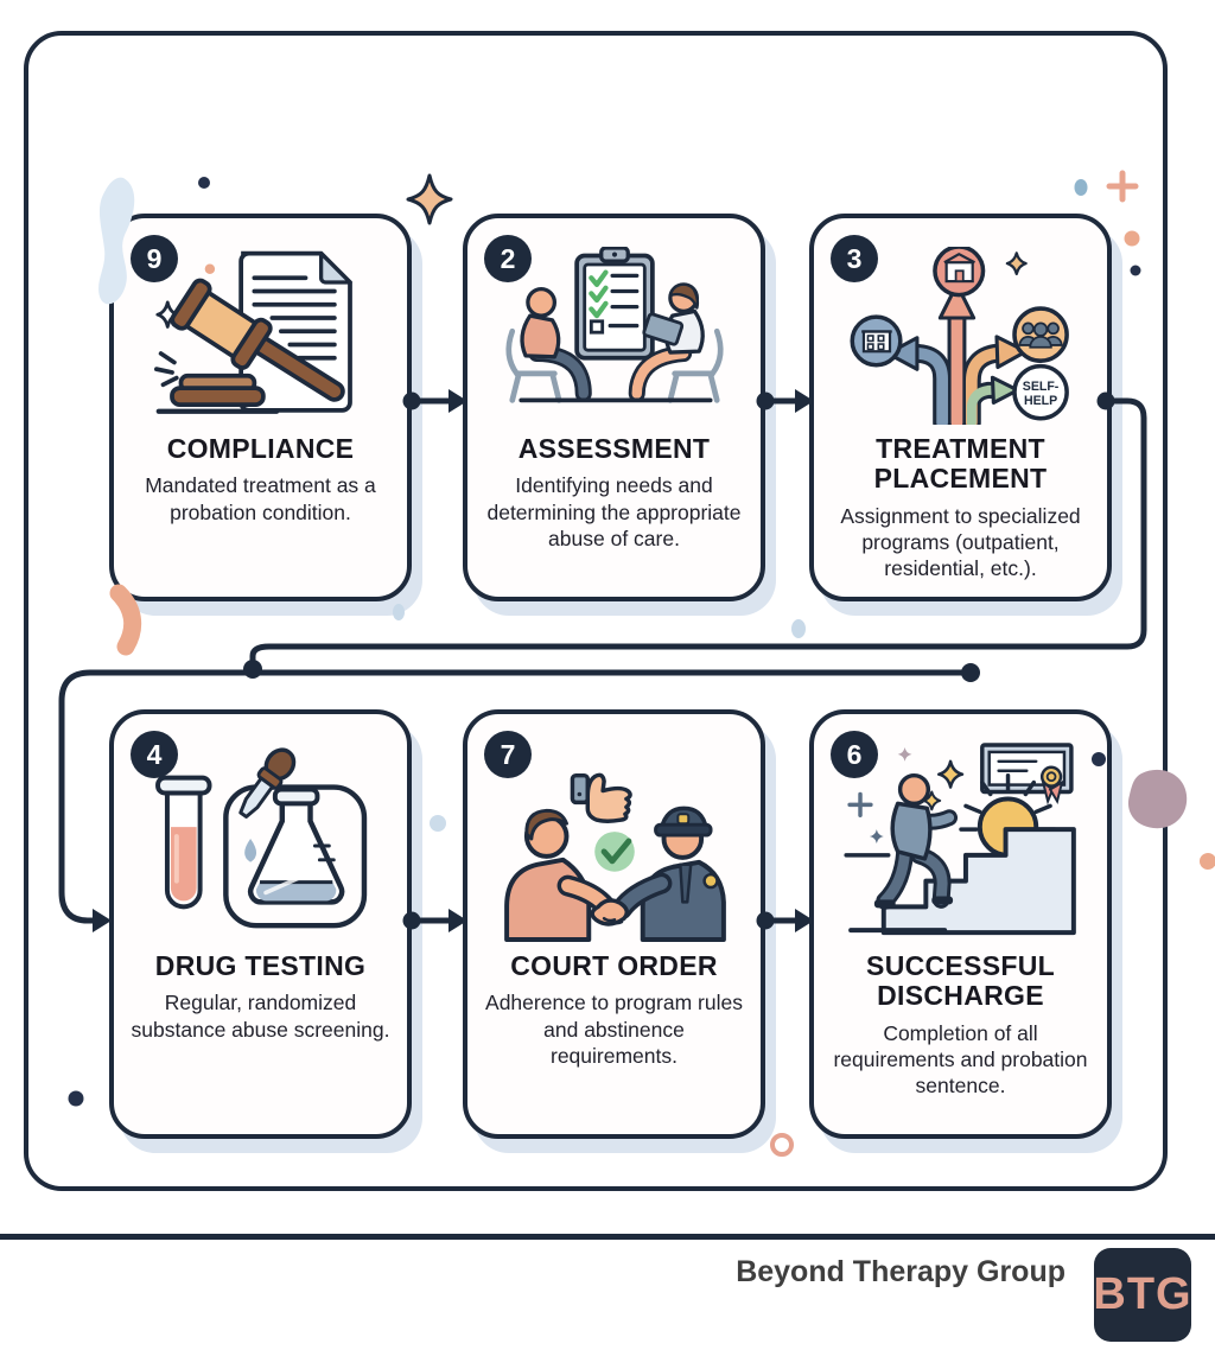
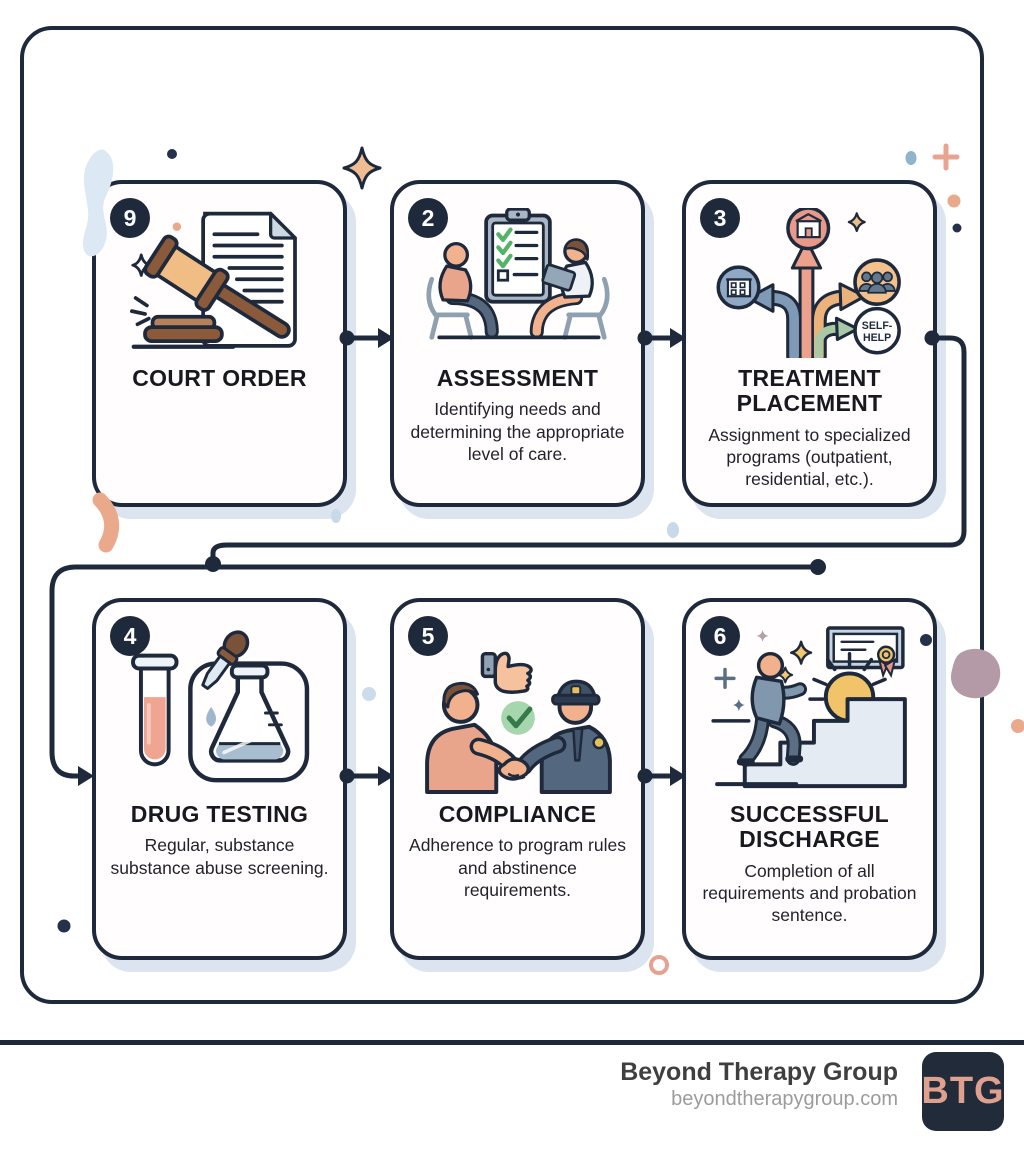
  9
- COMPLIANCE
+ COURT ORDER
- Mandated treatment as a probation condition.
  2
  ASSESSMENT
- Identifying needs and determining the appropriate abuse of care.
+ Identifying needs and determining the appropriate level of care.
  3
  SELF-
  HELP
  TREATMENT PLACEMENT
  Assignment to specialized programs (outpatient, residential, etc.).
  4
  DRUG TESTING
- Regular, randomized substance abuse screening.
+ Regular, substance substance abuse screening.
- 7
+ 5
- COURT ORDER
+ COMPLIANCE
  Adherence to program rules and abstinence requirements.
  6
  SUCCESSFUL DISCHARGE
  Completion of all requirements and probation sentence.
  Beyond Therapy Group
+ beyondtherapygroup.com
  BTG
